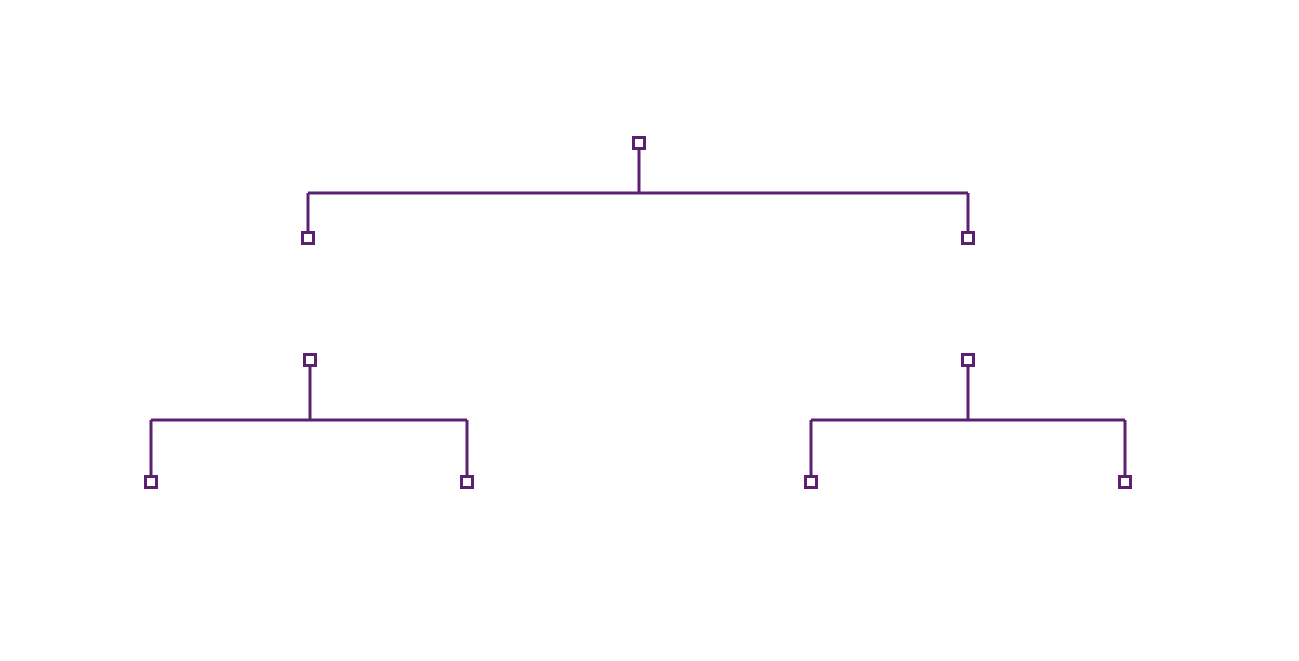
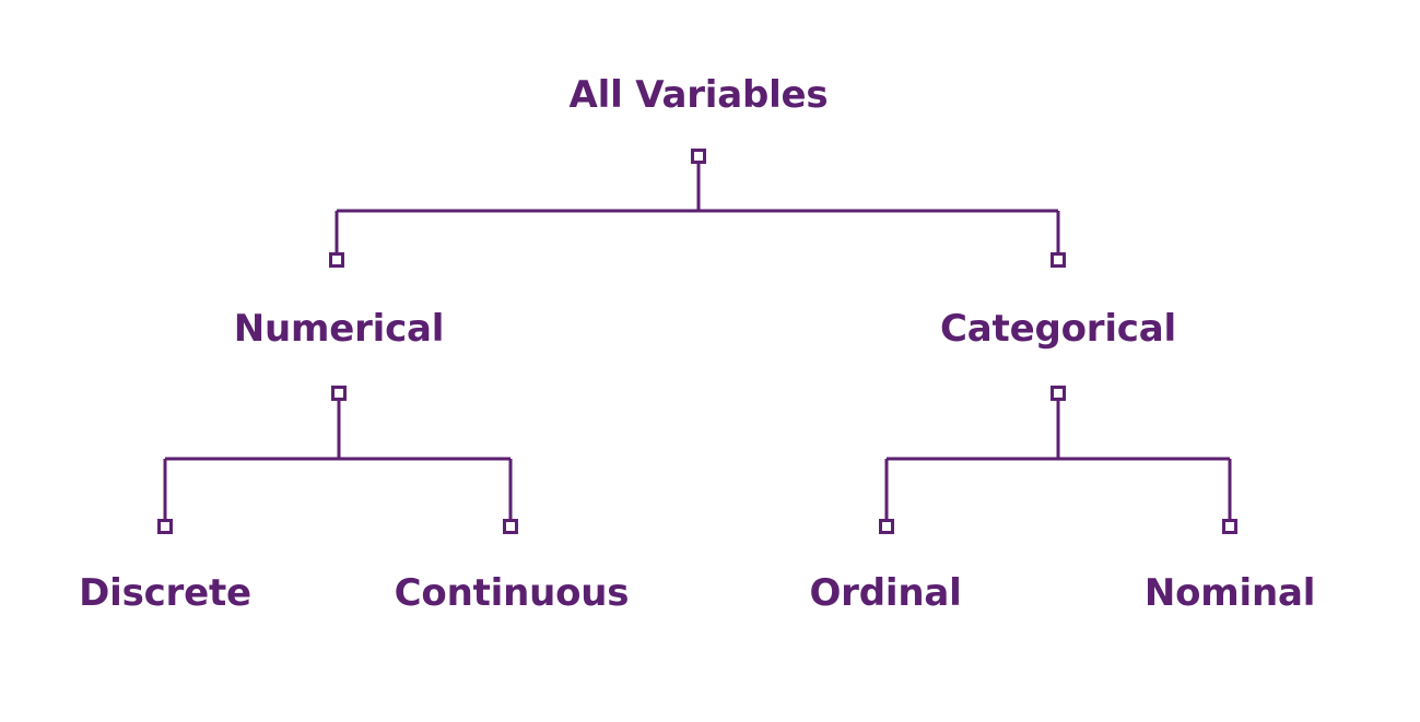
+ All Variables
+ Numerical
+ Categorical
+ Discrete
+ Continuous
+ Ordinal
+ Nominal
